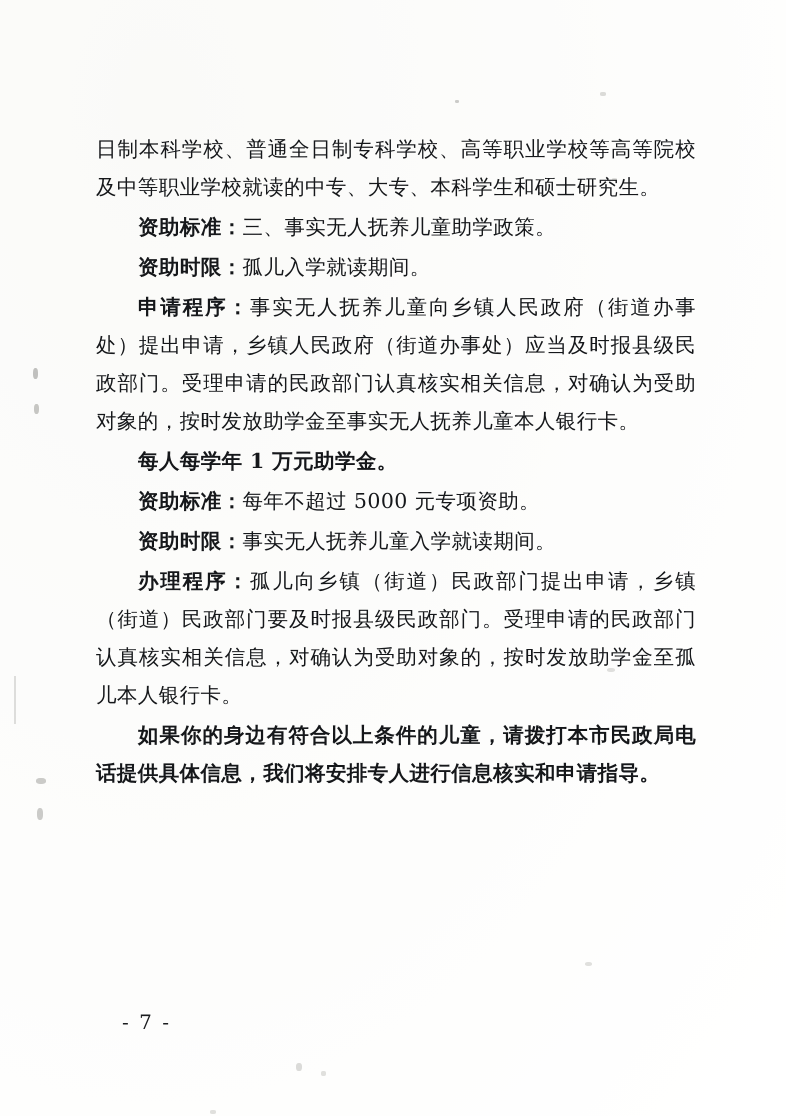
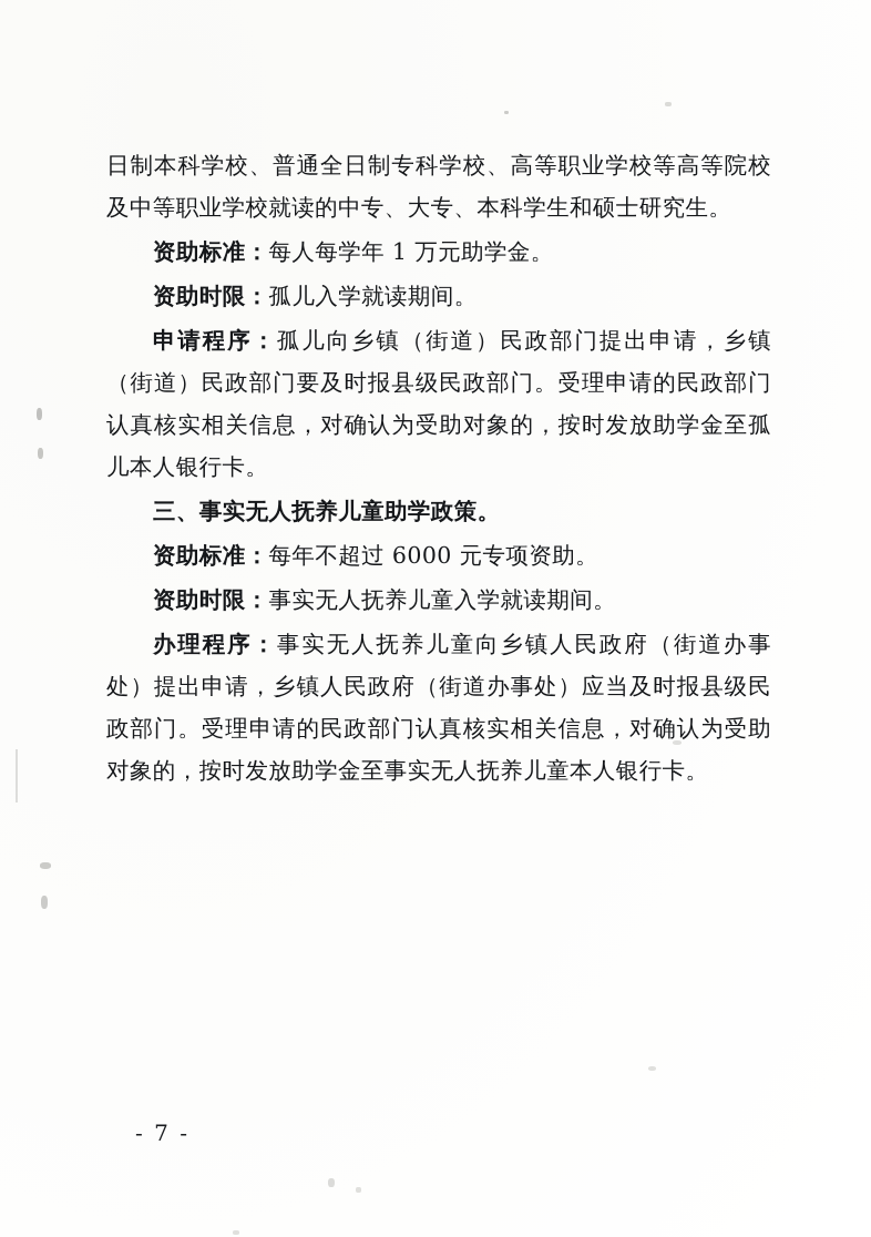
  日制本科学校、普通全日制专科学校、高等职业学校等高等院校及中等职业学校就读的中专、大专、本科学生和硕士研究生。
- 资助标准：三、事实无人抚养儿童助学政策。
+ 资助标准：每人每学年 1 万元助学金。
  资助时限：孤儿入学就读期间。
- 申请程序：事实无人抚养儿童向乡镇人民政府（街道办事处）提出申请，乡镇人民政府（街道办事处）应当及时报县级民政部门。受理申请的民政部门认真核实相关信息，对确认为受助对象的，按时发放助学金至事实无人抚养儿童本人银行卡。
+ 申请程序：孤儿向乡镇（街道）民政部门提出申请，乡镇（街道）民政部门要及时报县级民政部门。受理申请的民政部门认真核实相关信息，对确认为受助对象的，按时发放助学金至孤儿本人银行卡。
- 每人每学年 1 万元助学金。
+ 三、事实无人抚养儿童助学政策。
- 资助标准：每年不超过 5000 元专项资助。
+ 资助标准：每年不超过 6000 元专项资助。
  资助时限：事实无人抚养儿童入学就读期间。
- 办理程序：孤儿向乡镇（街道）民政部门提出申请，乡镇（街道）民政部门要及时报县级民政部门。受理申请的民政部门认真核实相关信息，对确认为受助对象的，按时发放助学金至孤儿本人银行卡。
+ 办理程序：事实无人抚养儿童向乡镇人民政府（街道办事处）提出申请，乡镇人民政府（街道办事处）应当及时报县级民政部门。受理申请的民政部门认真核实相关信息，对确认为受助对象的，按时发放助学金至事实无人抚养儿童本人银行卡。
- 如果你的身边有符合以上条件的儿童，请拨打本市民政局电话提供具体信息，我们将安排专人进行信息核实和申请指导。
  - 7 -
